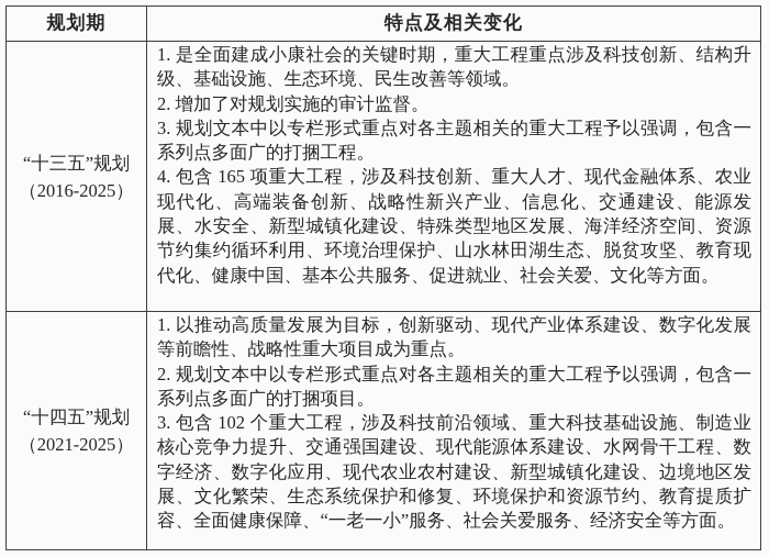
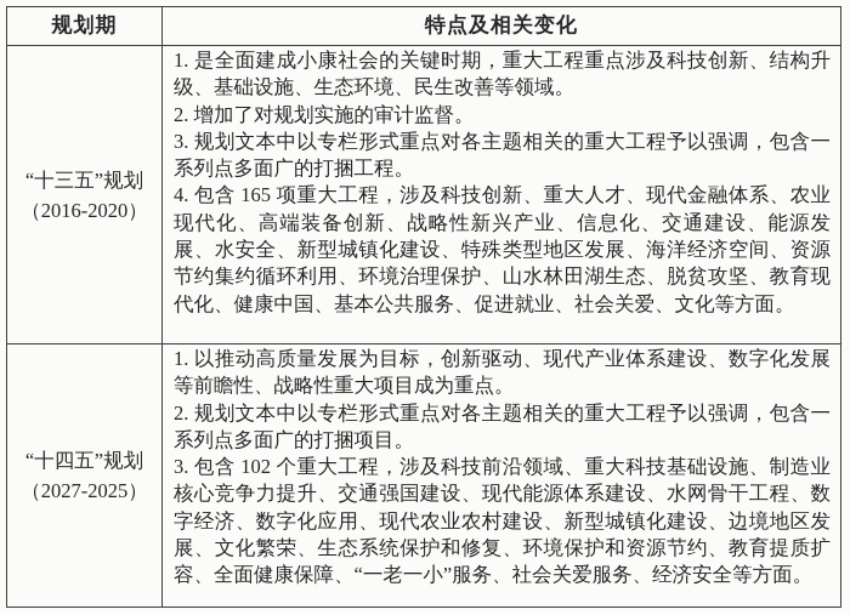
  规划期	特点及相关变化
- “十三五”规划 （2016-2025）	1. 是全面建成小康社会的关键时期，重大工程重点涉及科技创新、结构升级、基础设施、生态环境、民生改善等领域。 2. 增加了对规划实施的审计监督。 3. 规划文本中以专栏形式重点对各主题相关的重大工程予以强调，包含一系列点多面广的打捆工程。 4. 包含 165 项重大工程，涉及科技创新、重大人才、现代金融体系、农业现代化、高端装备创新、战略性新兴产业、信息化、交通建设、能源发展、水安全、新型城镇化建设、特殊类型地区发展、海洋经济空间、资源节约集约循环利用、环境治理保护、山水林田湖生态、脱贫攻坚、教育现代化、健康中国、基本公共服务、促进就业、社会关爱、文化等方面。
+ “十三五”规划 （2016-2020）	1. 是全面建成小康社会的关键时期，重大工程重点涉及科技创新、结构升级、基础设施、生态环境、民生改善等领域。 2. 增加了对规划实施的审计监督。 3. 规划文本中以专栏形式重点对各主题相关的重大工程予以强调，包含一系列点多面广的打捆工程。 4. 包含 165 项重大工程，涉及科技创新、重大人才、现代金融体系、农业现代化、高端装备创新、战略性新兴产业、信息化、交通建设、能源发展、水安全、新型城镇化建设、特殊类型地区发展、海洋经济空间、资源节约集约循环利用、环境治理保护、山水林田湖生态、脱贫攻坚、教育现代化、健康中国、基本公共服务、促进就业、社会关爱、文化等方面。
- “十四五”规划 （2021-2025）	1. 以推动高质量发展为目标，创新驱动、现代产业体系建设、数字化发展等前瞻性、战略性重大项目成为重点。 2. 规划文本中以专栏形式重点对各主题相关的重大工程予以强调，包含一系列点多面广的打捆项目。 3. 包含 102 个重大工程，涉及科技前沿领域、重大科技基础设施、制造业核心竞争力提升、交通强国建设、现代能源体系建设、水网骨干工程、数字经济、数字化应用、现代农业农村建设、新型城镇化建设、边境地区发展、文化繁荣、生态系统保护和修复、环境保护和资源节约、教育提质扩容、全面健康保障、“一老一小”服务、社会关爱服务、经济安全等方面。
+ “十四五”规划 （2027-2025）	1. 以推动高质量发展为目标，创新驱动、现代产业体系建设、数字化发展等前瞻性、战略性重大项目成为重点。 2. 规划文本中以专栏形式重点对各主题相关的重大工程予以强调，包含一系列点多面广的打捆项目。 3. 包含 102 个重大工程，涉及科技前沿领域、重大科技基础设施、制造业核心竞争力提升、交通强国建设、现代能源体系建设、水网骨干工程、数字经济、数字化应用、现代农业农村建设、新型城镇化建设、边境地区发展、文化繁荣、生态系统保护和修复、环境保护和资源节约、教育提质扩容、全面健康保障、“一老一小”服务、社会关爱服务、经济安全等方面。
